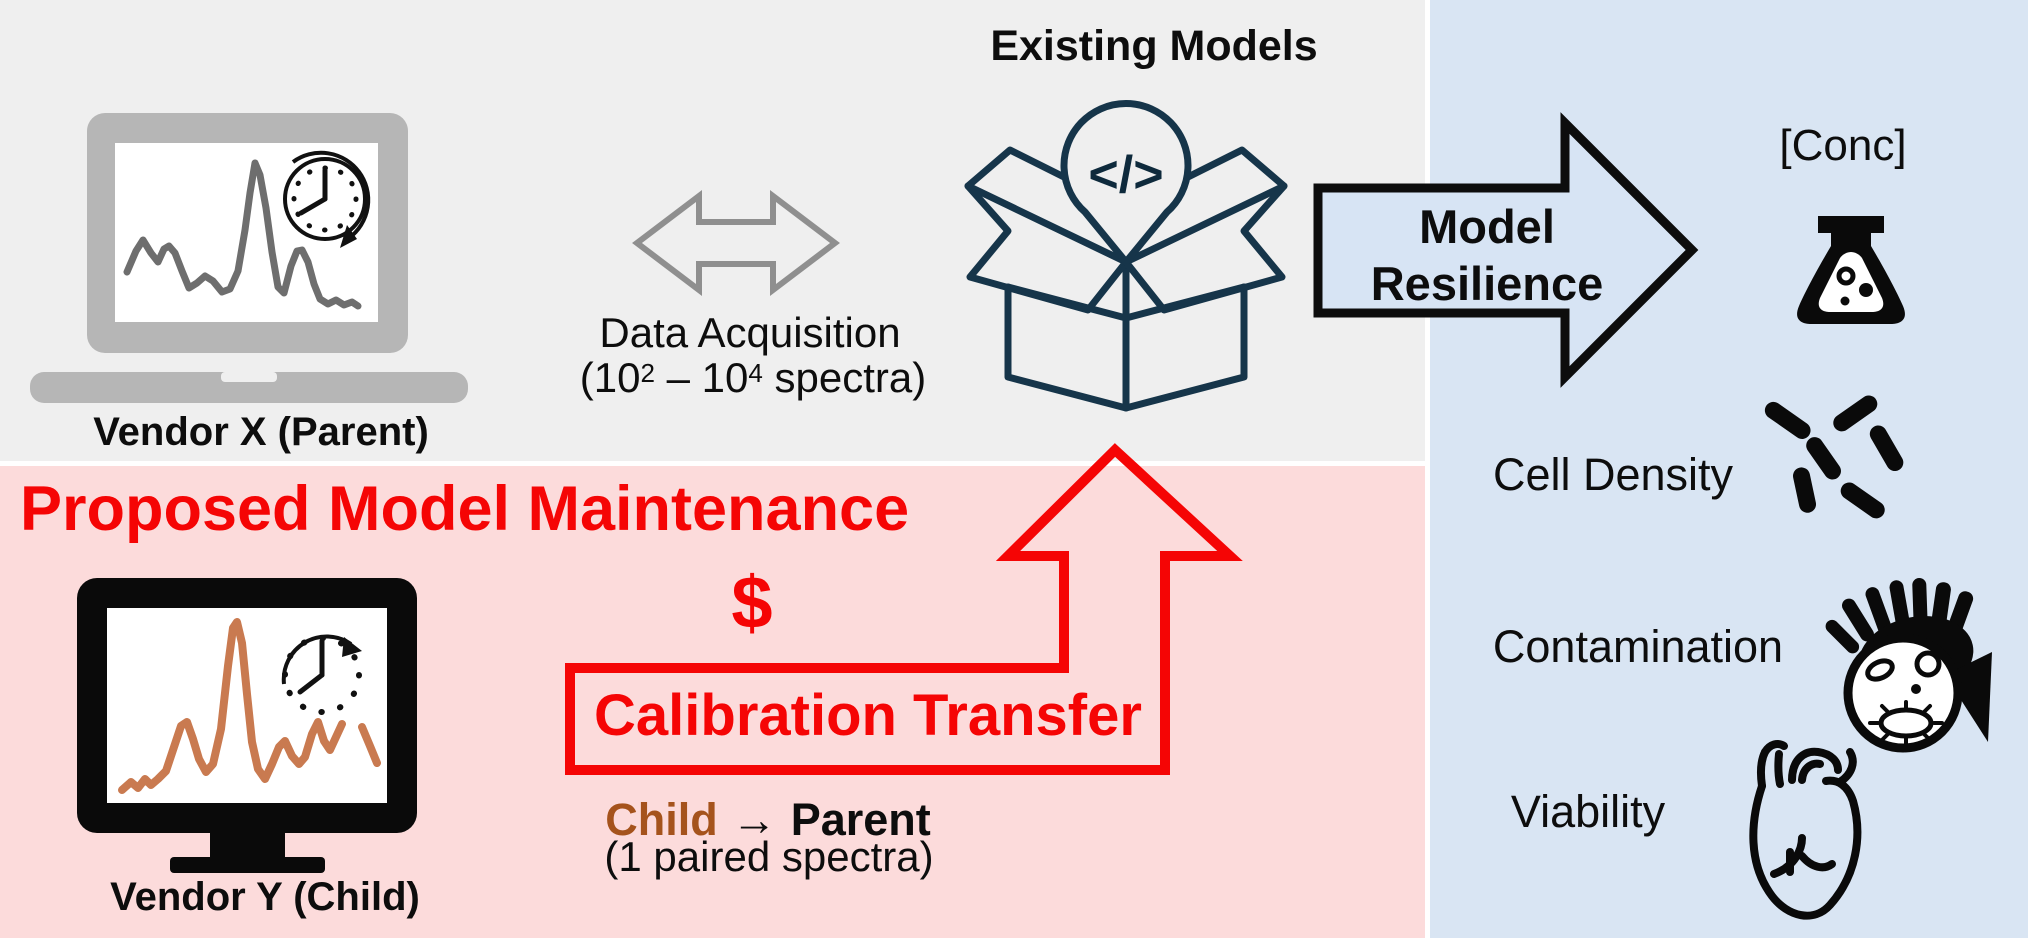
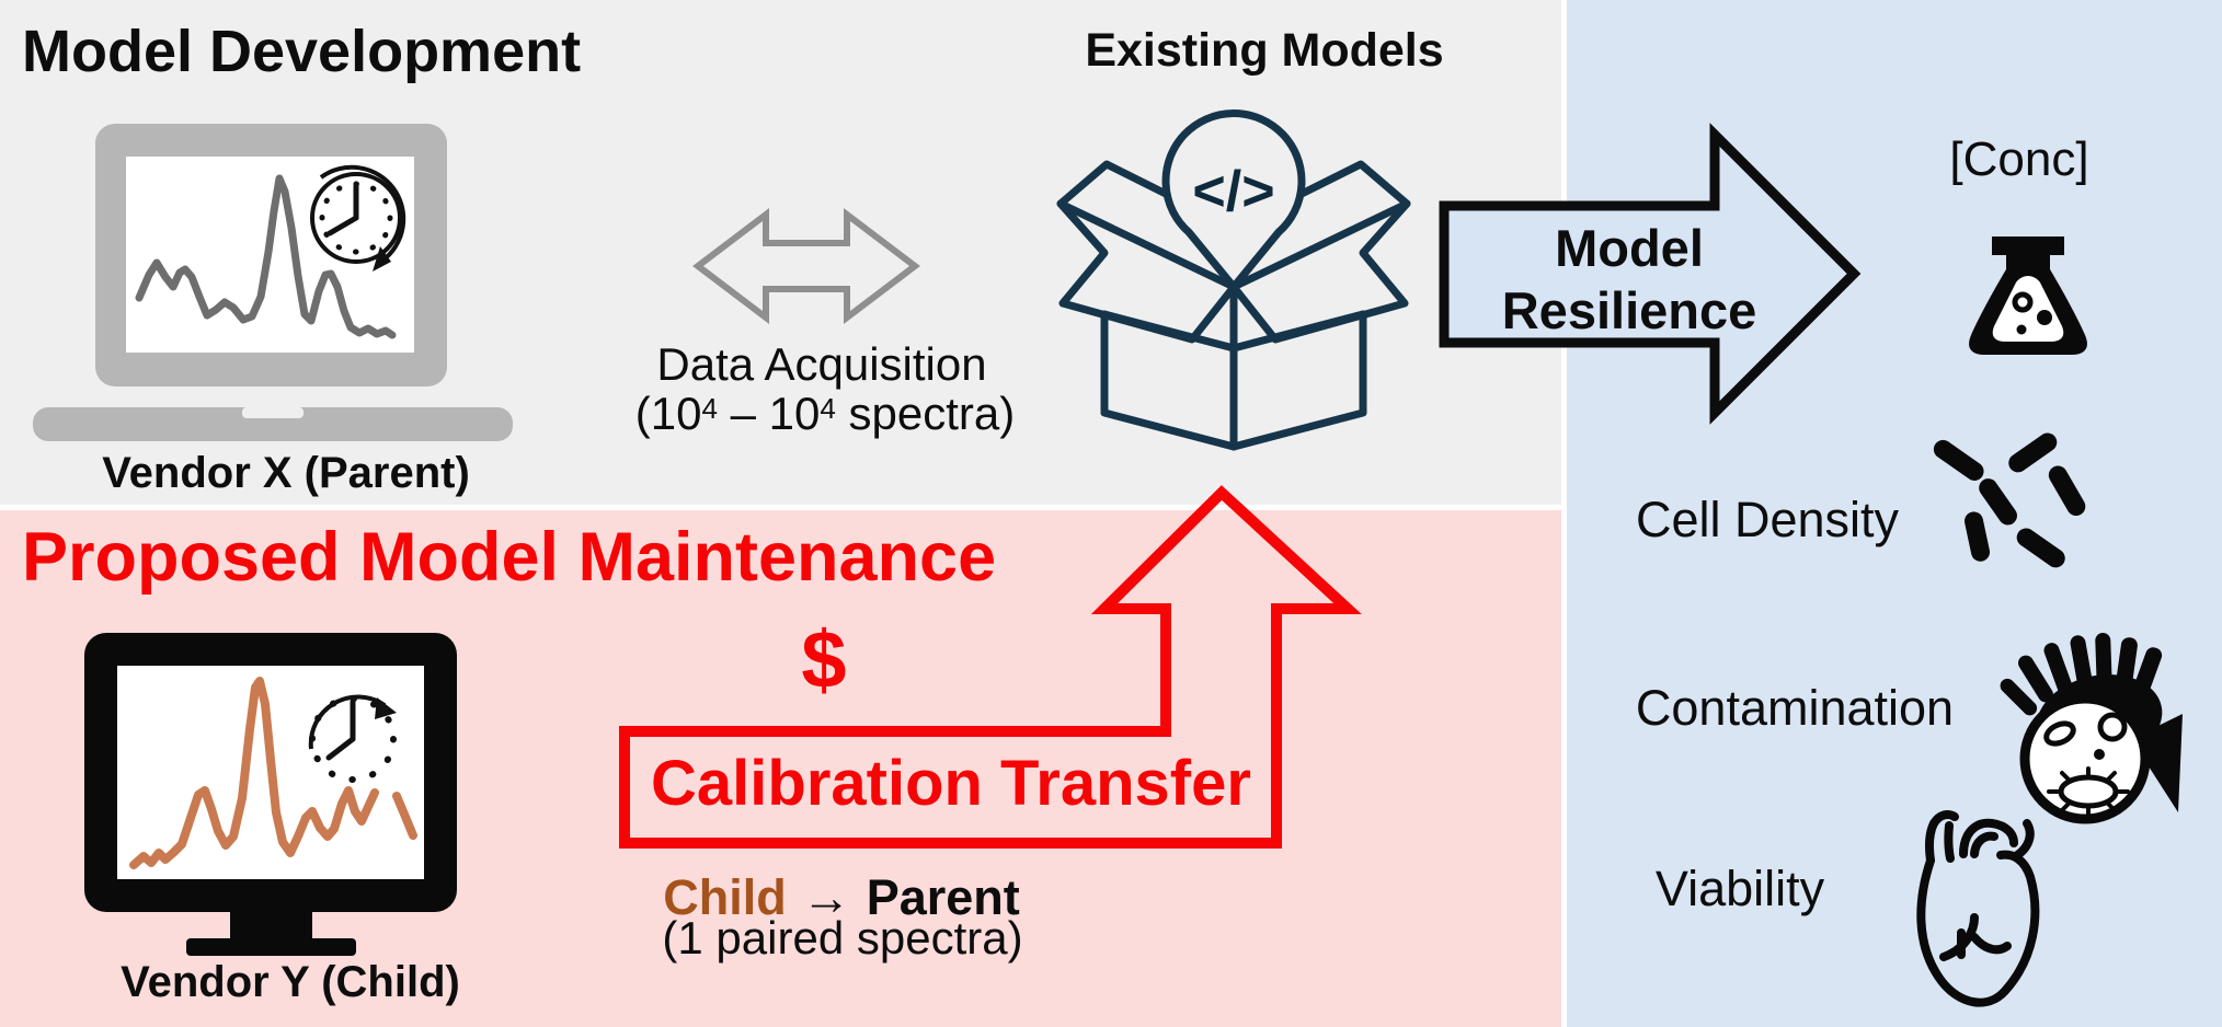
  </>
+ Model Development
  Vendor X (Parent)
  Data Acquisition
- (102 – 104 spectra)
+ (104 – 104 spectra)
  Existing Models
  Model
  Resilience
  Proposed Model Maintenance
  $
  Calibration Transfer
  Child → Parent
  (1 paired spectra)
  Vendor Y (Child)
  [Conc]
  Cell Density
  Contamination
  Viability
